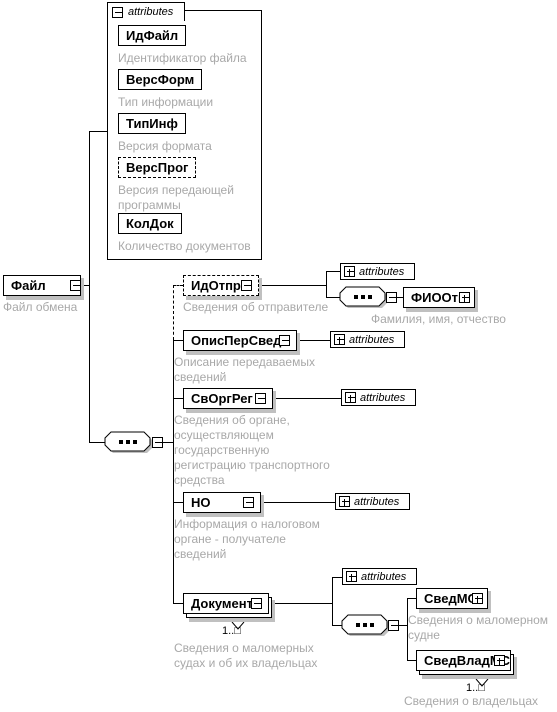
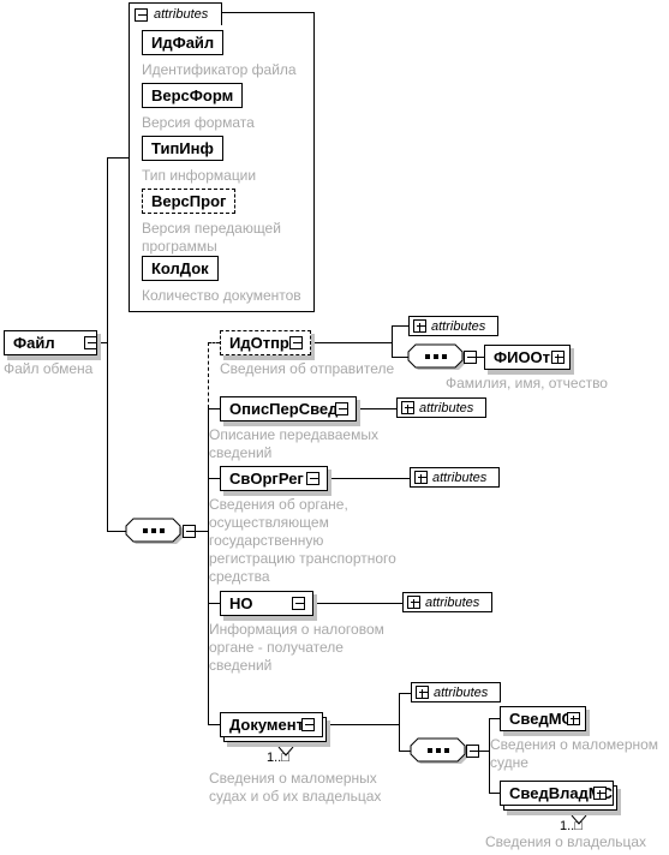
  attributes
  ИдФайл
  Идентификатор файла
  ВерсФорм
- Тип информации
+ Версия формата
  ТипИнф
- Версия формата
+ Тип информации
  ВерсПрог
  Версия передающей
  программы
  КолДок
  Количество документов
  Файл
  Файл обмена
  ИдОтпр
  Сведения об отправителе
  attributes
  ФИООт
  Фамилия, имя, отчество
  ОписПерСвед
  Описание передаваемых
  сведений
  attributes
  СвОргРег
  Сведения об органе,
  осуществляющем
  государственную
  регистрацию транспортного
  средства
  attributes
  НО
  Информация о налоговом
  органе - получателе
  сведений
  attributes
  Документ
  1..□
  Сведения о маломерных
  судах и об их владельцах
  attributes
  СведМ
  Сведения о маломерном
  судне
  СведВладС
  1..□
  Сведения о владельцах
